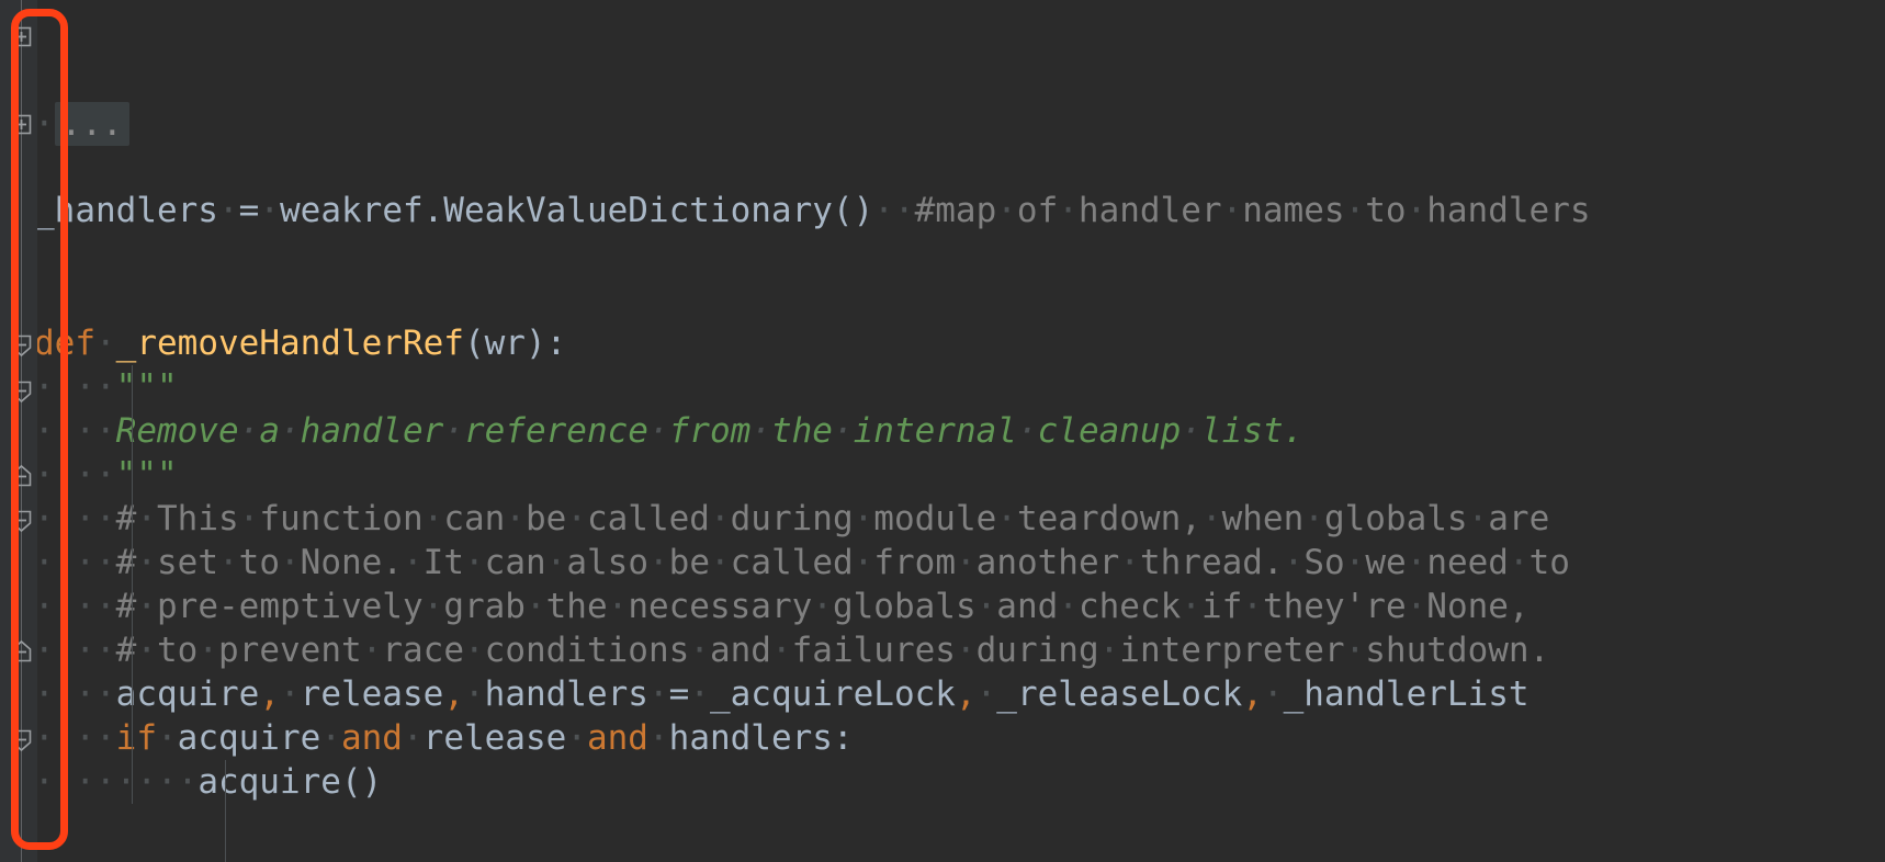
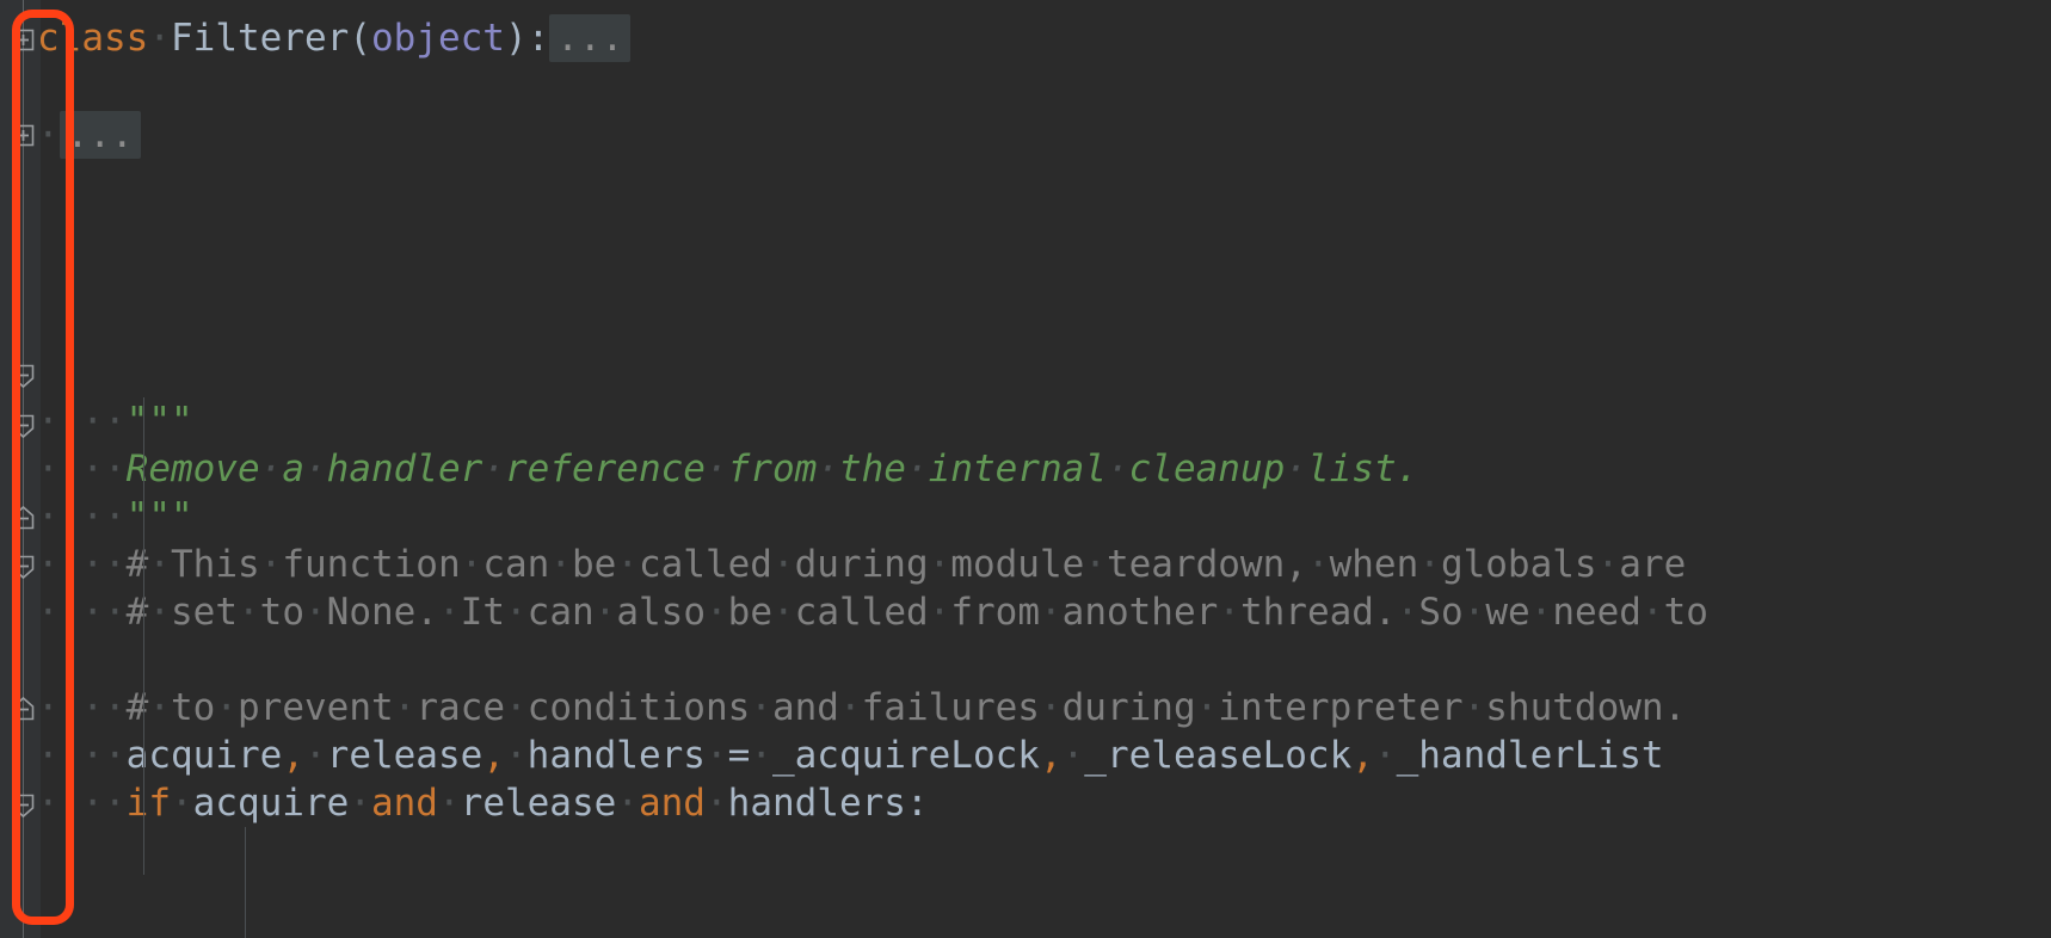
+ class·Filterer(object): ...
  · ...
- _handlers·=·weakref.WeakValueDictionary()··#map·of·handler·names·to·handlers
- def·_removeHandlerRef(wr):
  ····"""
  ····Remove·a·handler·reference·from·the·internal·cleanup·list.
  ····"""
  ····#·This·function·can·be·called·during·module·teardown,·when·globals·are
  ····#·set·to·None.·It·can·also·be·called·from·another·thread.·So·we·need·to
- ····#·pre-emptively·grab·the·necessary·globals·and·check·if·they're·None,
  ····#·to·prevent·race·conditions·and·failures·during·interpreter·shutdown.
  ····acquire,·release,·handlers·=·_acquireLock,·_releaseLock,·_handlerList
  ····if·acquire·and·release·and·handlers:
- ········acquire()
